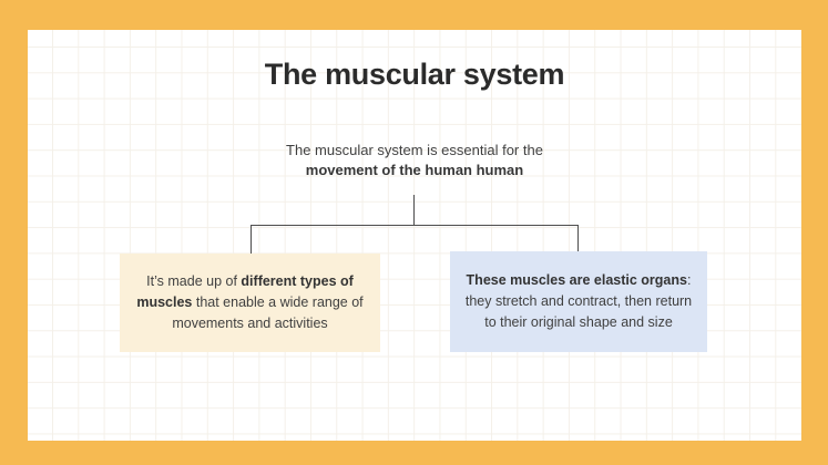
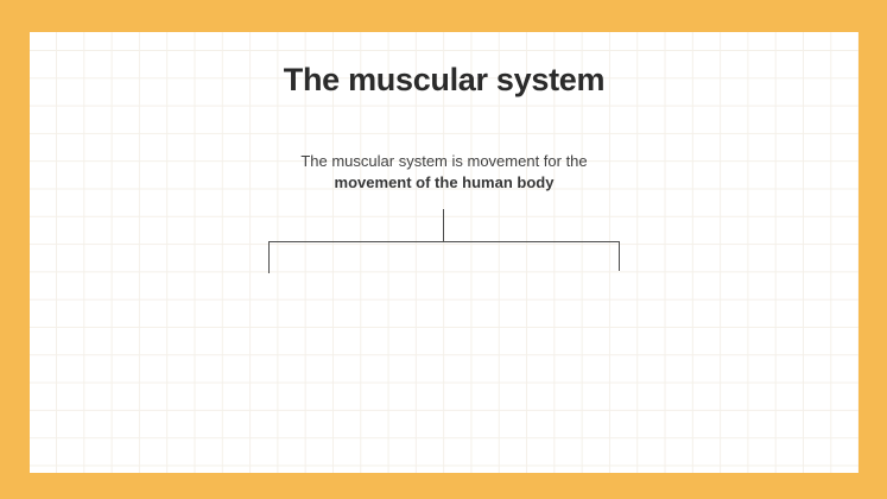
  The muscular system
- The muscular system is essential for the
+ The muscular system is movement for the
- movement of the human human
+ movement of the human body
- It’s made up of different types of muscles that enable a wide range of movements and activities
- These muscles are elastic organs: they stretch and contract, then return to their original shape and size
